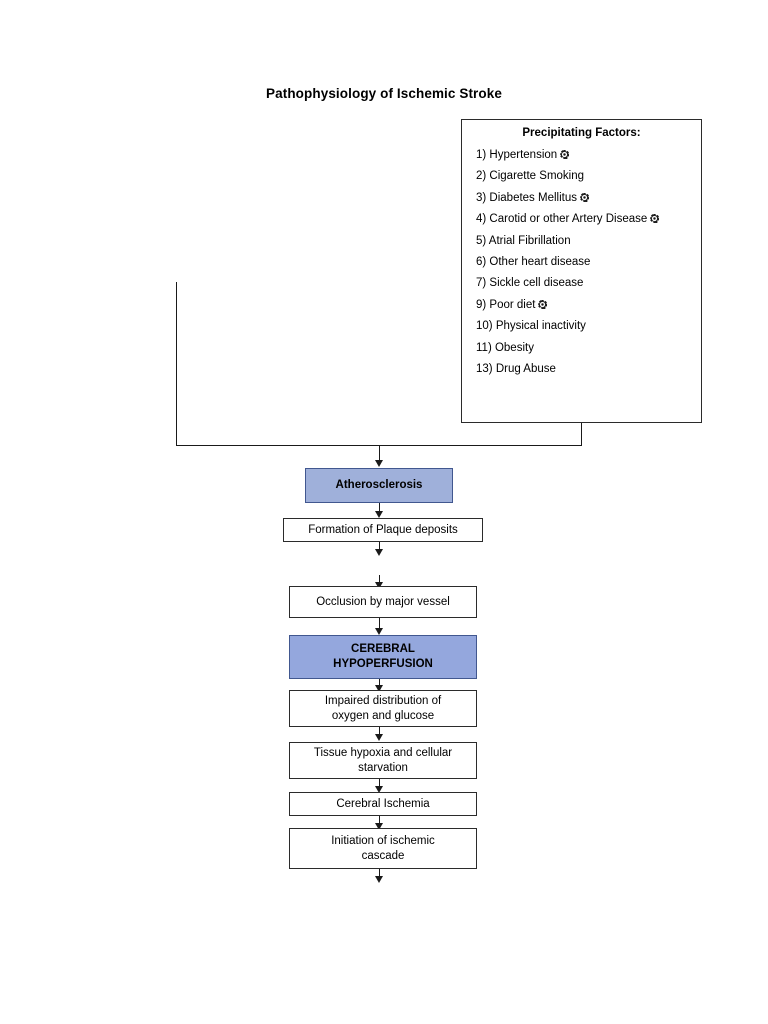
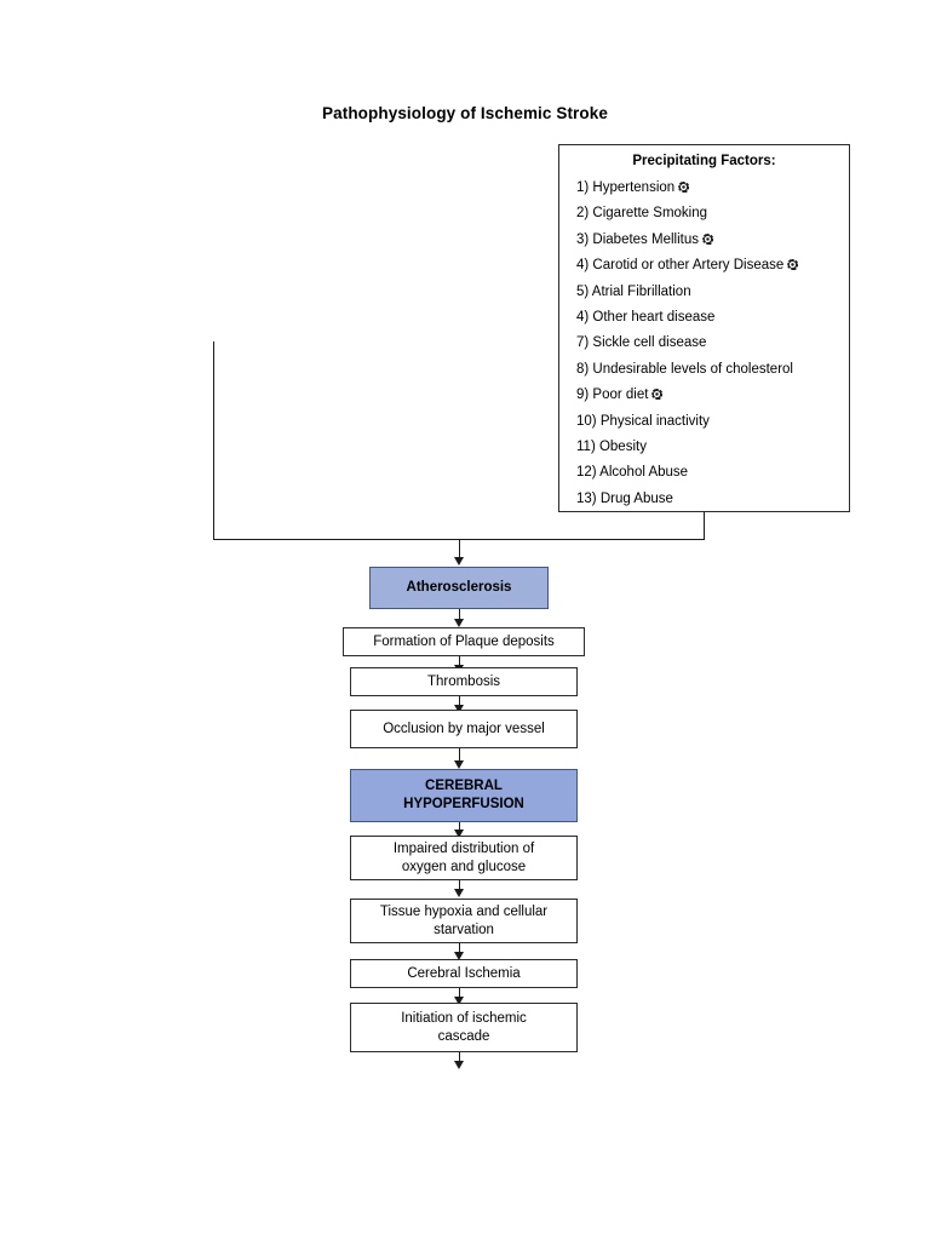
  Pathophysiology of Ischemic Stroke
  Precipitating Factors:
  1) Hypertension
  2) Cigarette Smoking
  3) Diabetes Mellitus
  4) Carotid or other Artery Disease
  5) Atrial Fibrillation
- 6) Other heart disease
+ 4) Other heart disease
  7) Sickle cell disease
+ 8) Undesirable levels of cholesterol
  9) Poor diet
  10) Physical inactivity
  11) Obesity
+ 12) Alcohol Abuse
  13) Drug Abuse
  Atherosclerosis
  Formation of Plaque deposits
+ Thrombosis
  Occlusion by major vessel
  CEREBRAL
  HYPOPERFUSION
  Impaired distribution of
  oxygen and glucose
  Tissue hypoxia and cellular
  starvation
  Cerebral Ischemia
  Initiation of ischemic
  cascade
